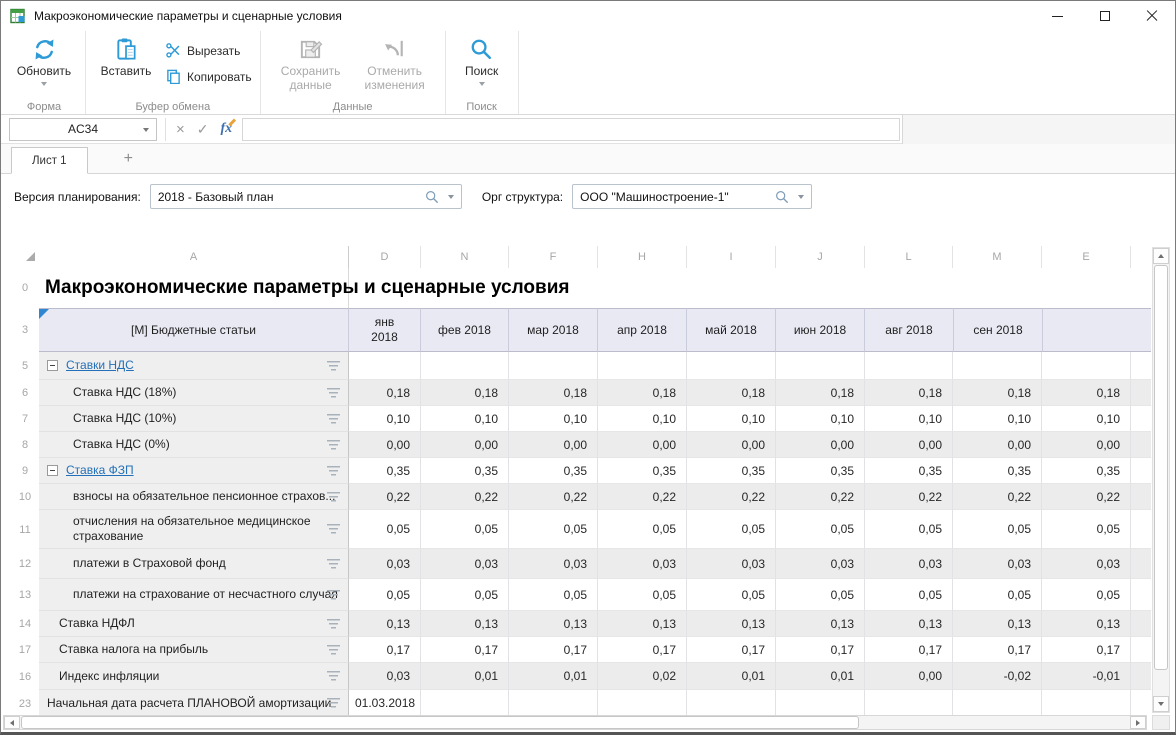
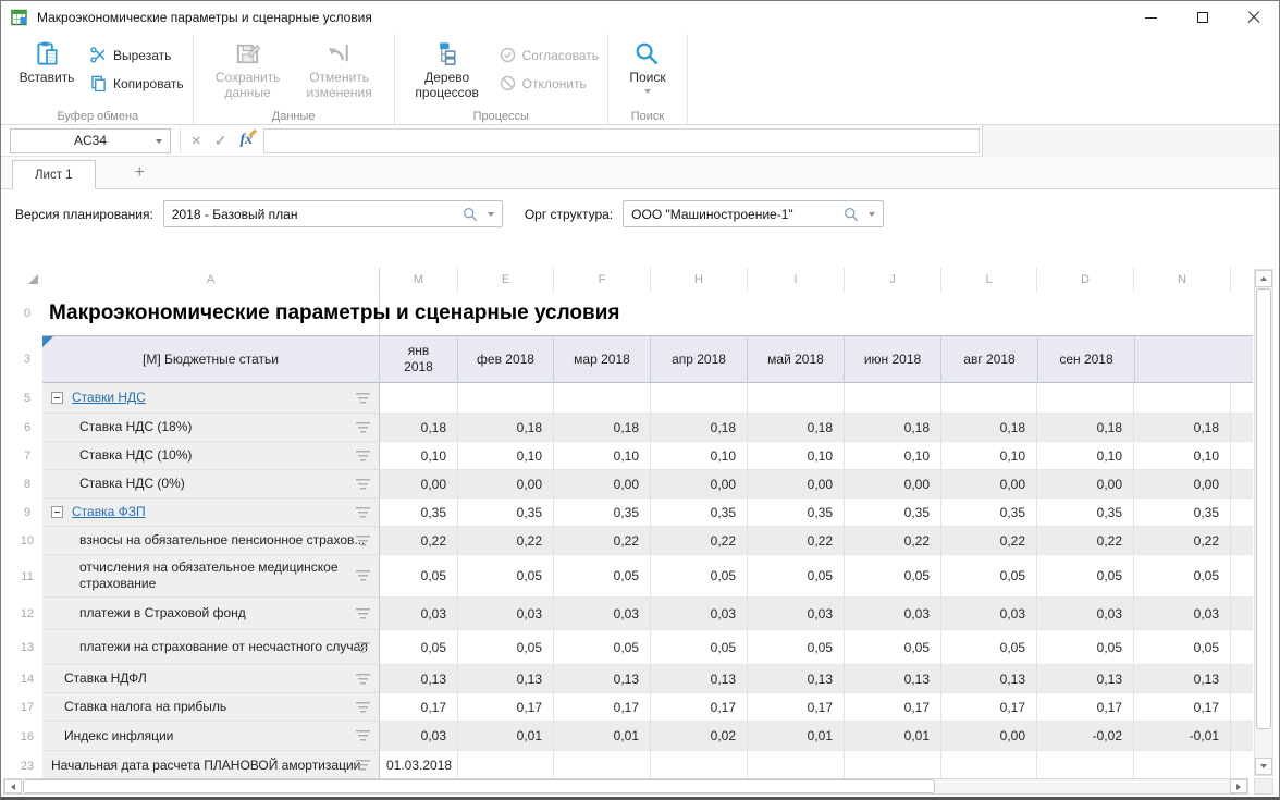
  Макроэкономические параметры и сценарные условия
- Обновить
- Форма
  Вставить
  Вырезать
  Копировать
  Буфер обмена
  Сохранить данные
  Отменить изменения
  Данные
+ Дерево процессов
+ Согласовать
+ Отклонить
+ Процессы
  Поиск
  Поиск
  AC34
  ×
  ✓
  fx
  Лист 1
  +
  Версия планирования:
  2018 - Базовый план
  Орг структура:
  ООО "Машиностроение-1"
  A
- D
+ M
- N
+ E
  F
  H
  I
  J
  L
- M
+ D
- E
+ N
  0
  Макроэкономические параметры и сценарные условия
  3
  [М] Бюджетные статьи
  янв 2018
  фев 2018
  мар 2018
  апр 2018
  май 2018
  июн 2018
  авг 2018
  сен 2018
  5
  Ставки НДС
  6
  Ставка НДС (18%)
  0,18
  0,18
  0,18
  0,18
  0,18
  0,18
  0,18
  0,18
  0,18
  7
  Ставка НДС (10%)
  0,10
  0,10
  0,10
  0,10
  0,10
  0,10
  0,10
  0,10
  0,10
  8
  Ставка НДС (0%)
  0,00
  0,00
  0,00
  0,00
  0,00
  0,00
  0,00
  0,00
  0,00
  9
  Ставка ФЗП
  0,35
  0,35
  0,35
  0,35
  0,35
  0,35
  0,35
  0,35
  0,35
  10
  взносы на обязательное пенсионное страхов
  0,22
  0,22
  0,22
  0,22
  0,22
  0,22
  0,22
  0,22
  0,22
  11
  отчисления на обязательное медицинское страхование
  0,05
  0,05
  0,05
  0,05
  0,05
  0,05
  0,05
  0,05
  0,05
  12
  платежи в Страховой фонд
  0,03
  0,03
  0,03
  0,03
  0,03
  0,03
  0,03
  0,03
  0,03
  13
  платежи на страхование от несчастного случ
  0,05
  0,05
  0,05
  0,05
  0,05
  0,05
  0,05
  0,05
  0,05
  14
  Ставка НДФЛ
  0,13
  0,13
  0,13
  0,13
  0,13
  0,13
  0,13
  0,13
  0,13
  17
  Ставка налога на прибыль
  0,17
  0,17
  0,17
  0,17
  0,17
  0,17
  0,17
  0,17
  0,17
  16
  Индекс инфляции
  0,03
  0,01
  0,01
  0,02
  0,01
  0,01
  0,00
  -0,02
  -0,01
  23
  Начальная дата расчета ПЛАНОВОЙ амортизаци
  01.03.2018
